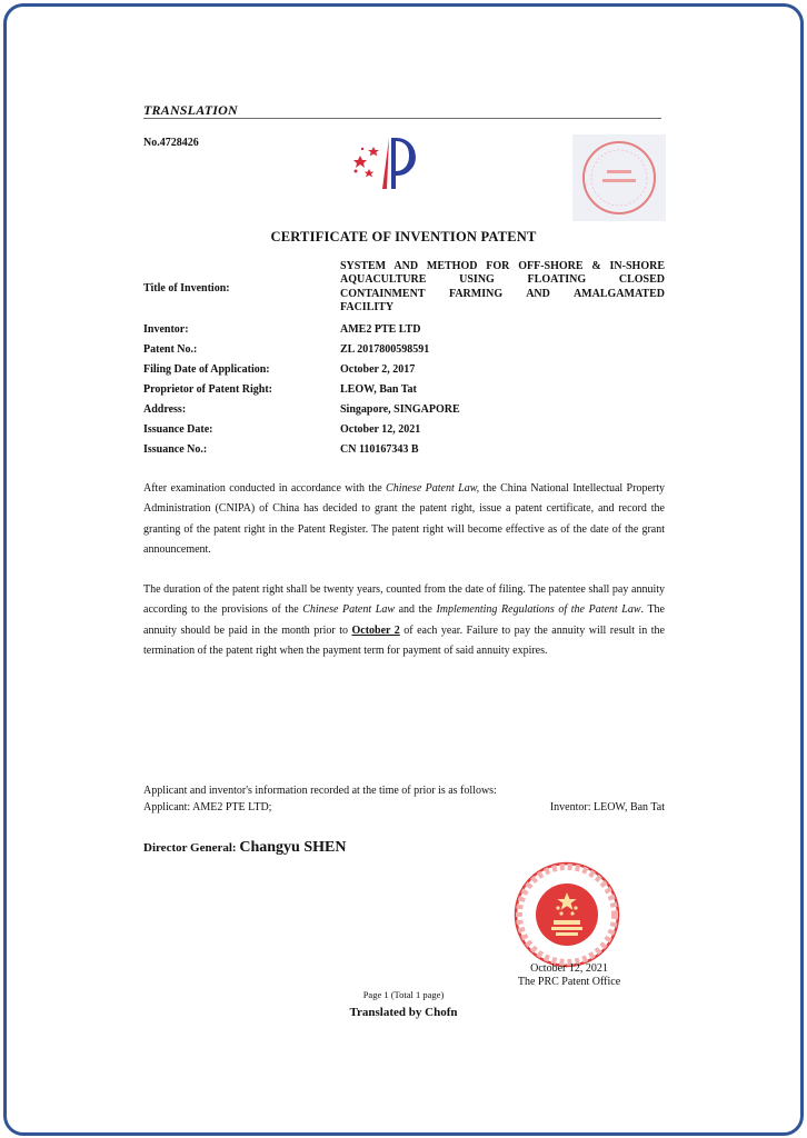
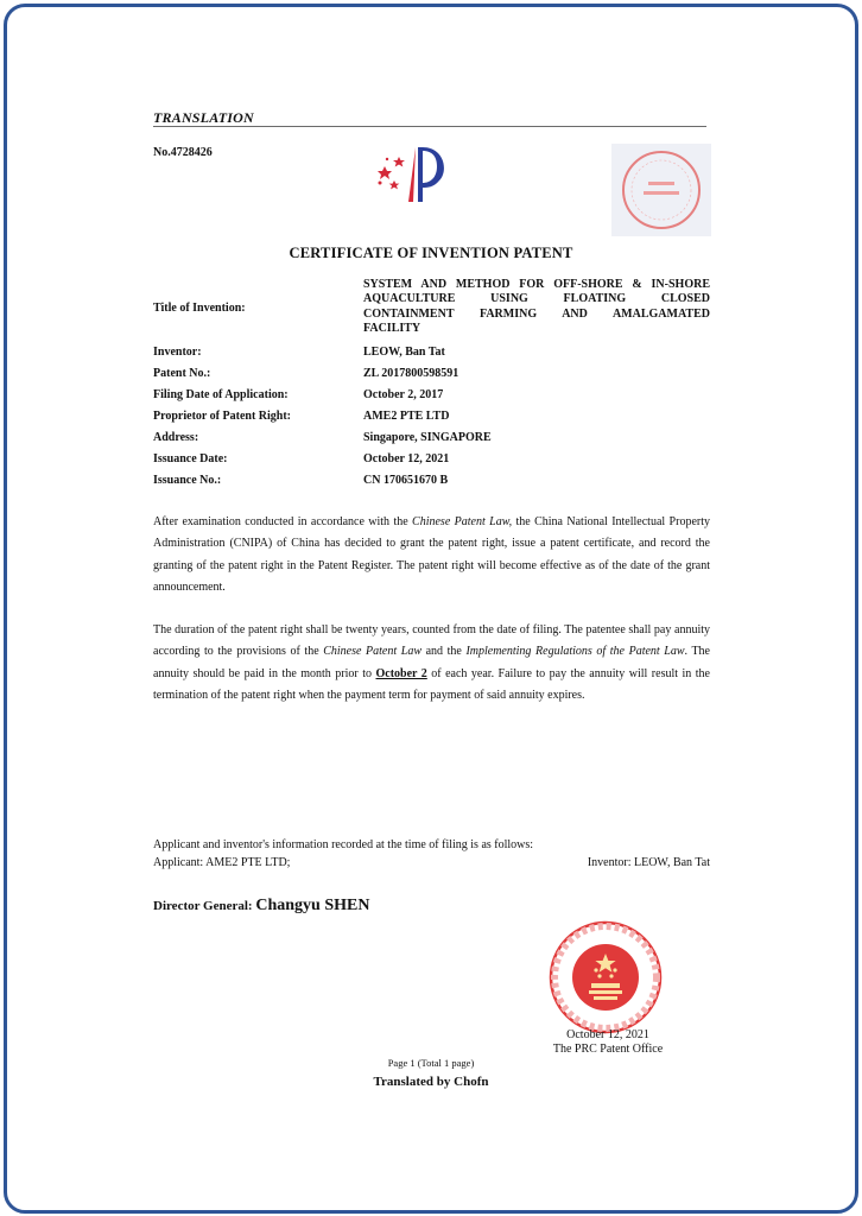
  TRANSLATION
  No.4728426
  CERTIFICATE OF INVENTION PATENT
  Title of Invention:
  SYSTEM AND METHOD FOR OFF-SHORE & IN-SHORE
  AQUACULTURE USING FLOATING CLOSED
  CONTAINMENT FARMING AND AMALGAMATED
  FACILITY
  Inventor:
- AME2 PTE LTD
+ LEOW, Ban Tat
  Patent No.:
  ZL 2017800598591
  Filing Date of Application:
  October 2, 2017
  Proprietor of Patent Right:
- LEOW, Ban Tat
+ AME2 PTE LTD
  Address:
  Singapore, SINGAPORE
  Issuance Date:
  October 12, 2021
  Issuance No.:
- CN 110167343 B
+ CN 170651670 B
  After examination conducted in accordance with the Chinese Patent Law, the China National Intellectual Property Administration (CNIPA) of China has decided to grant the patent right, issue a patent certificate, and record the granting of the patent right in the Patent Register. The patent right will become effective as of the date of the grant announcement.
  The duration of the patent right shall be twenty years, counted from the date of filing. The patentee shall pay annuity according to the provisions of the Chinese Patent Law and the Implementing Regulations of the Patent Law. The annuity should be paid in the month prior to October 2 of each year. Failure to pay the annuity will result in the termination of the patent right when the payment term for payment of said annuity expires.
- Applicant and inventor's information recorded at the time of prior is as follows:
+ Applicant and inventor's information recorded at the time of filing is as follows:
  Applicant: AME2 PTE LTD;
  Inventor: LEOW, Ban Tat
  Director General: Changyu SHEN
  October 12, 2021
  The PRC Patent Office
  Page 1 (Total 1 page)
  Translated by Chofn
